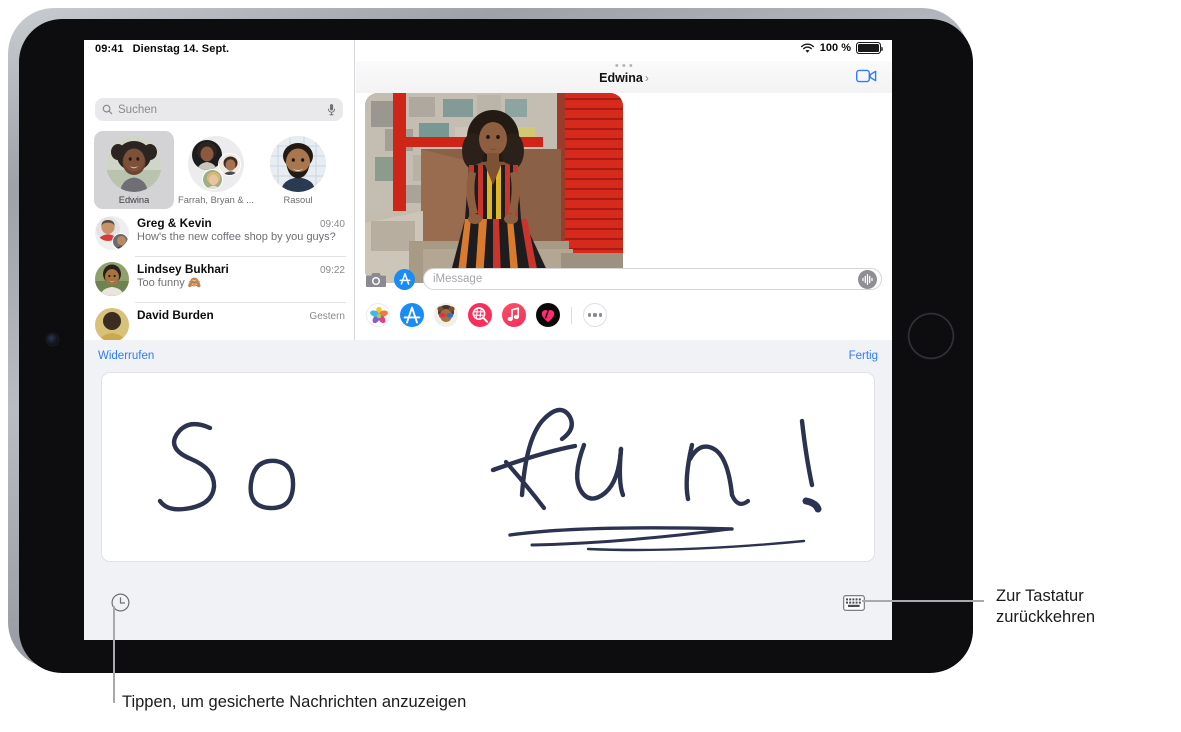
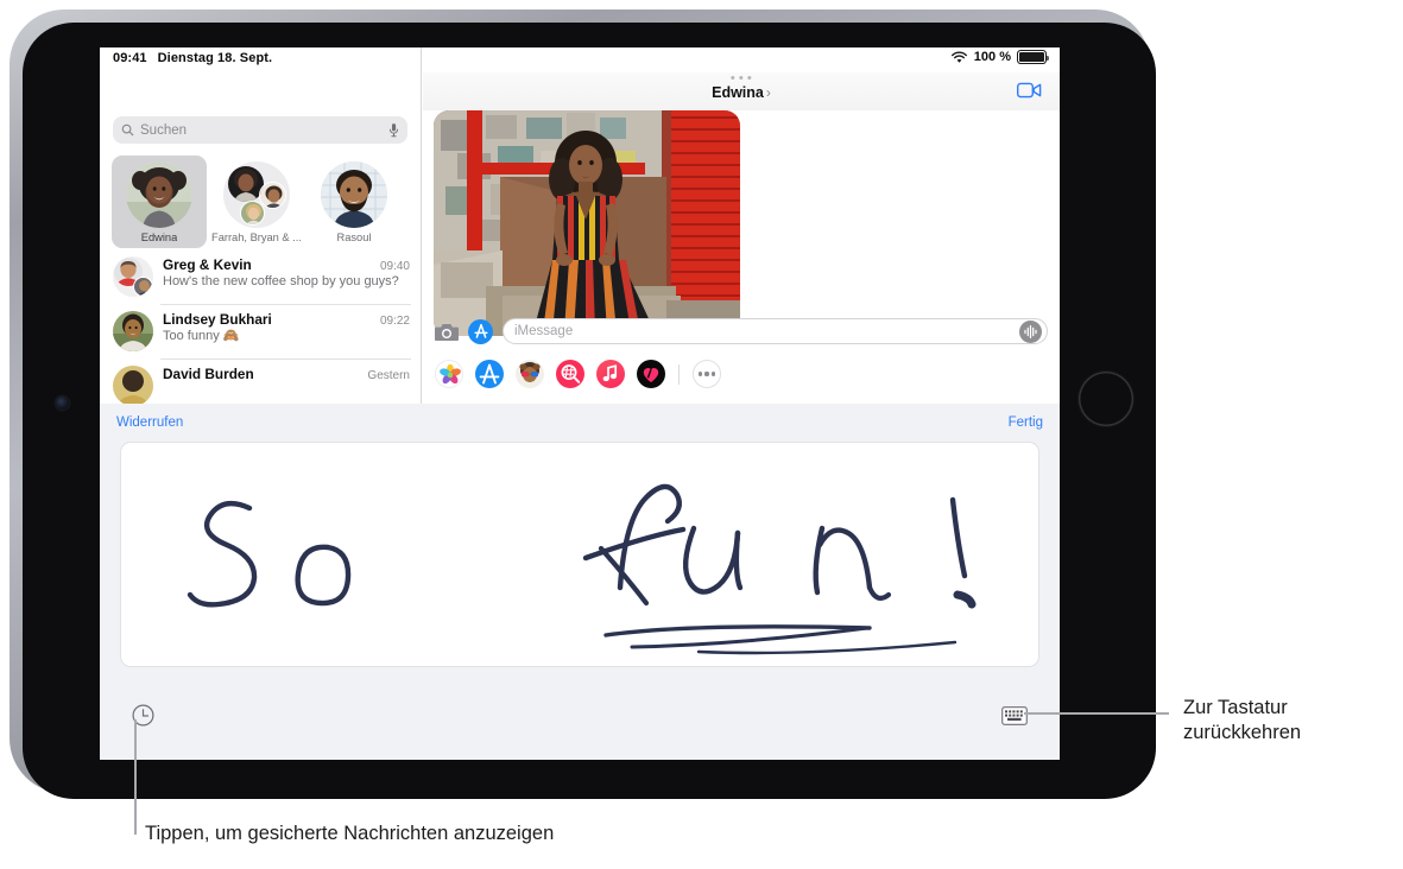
  09:41
- Dienstag 14. Sept.
+ Dienstag 18. Sept.
  100 %
  Suchen
  Edwina
  Farrah, Bryan & ...
  Rasoul
  Greg & Kevin
  09:40
  How's the new coffee shop by you guys?
  Lindsey Bukhari
  09:22
  Too funny 🙈
  David Burden
  Gestern
  Edwina
  ›
  iMessage
  Widerrufen
  Fertig
  Zur Tastatur
  zurückkehren
  Tippen, um gesicherte Nachrichten anzuzeigen
